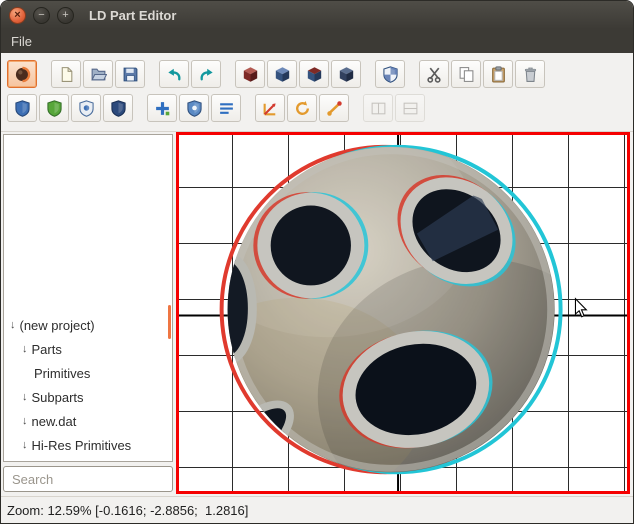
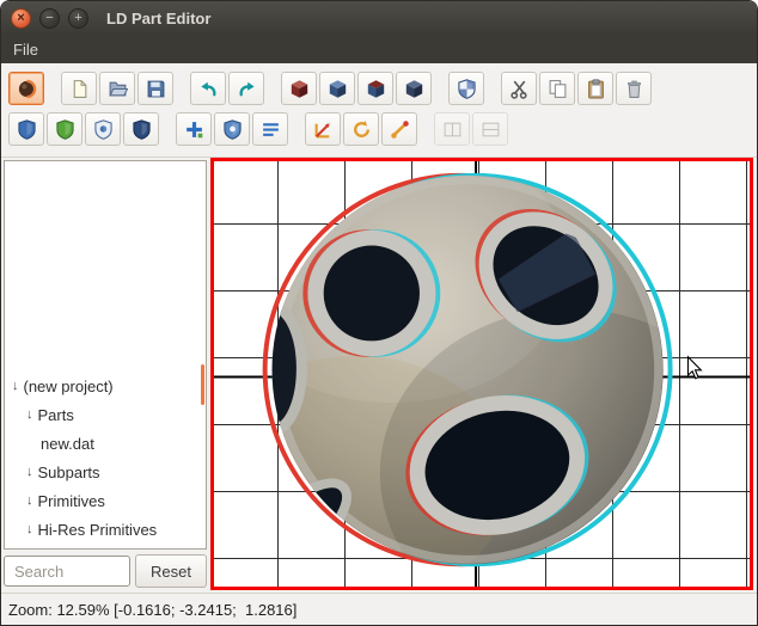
  ×
  −
  +
  LD Part Editor
  File
  ↓
  (new project)
  ↓
  Parts
- Primitives
+ new.dat
  ↓
  Subparts
  ↓
- new.dat
+ Primitives
  ↓
  Hi-Res Primitives
  Search
+ Reset
- Zoom: 12.59% [-0.1616; -2.8856; 1.2816]
+ Zoom: 12.59% [-0.1616; -3.2415; 1.2816]
